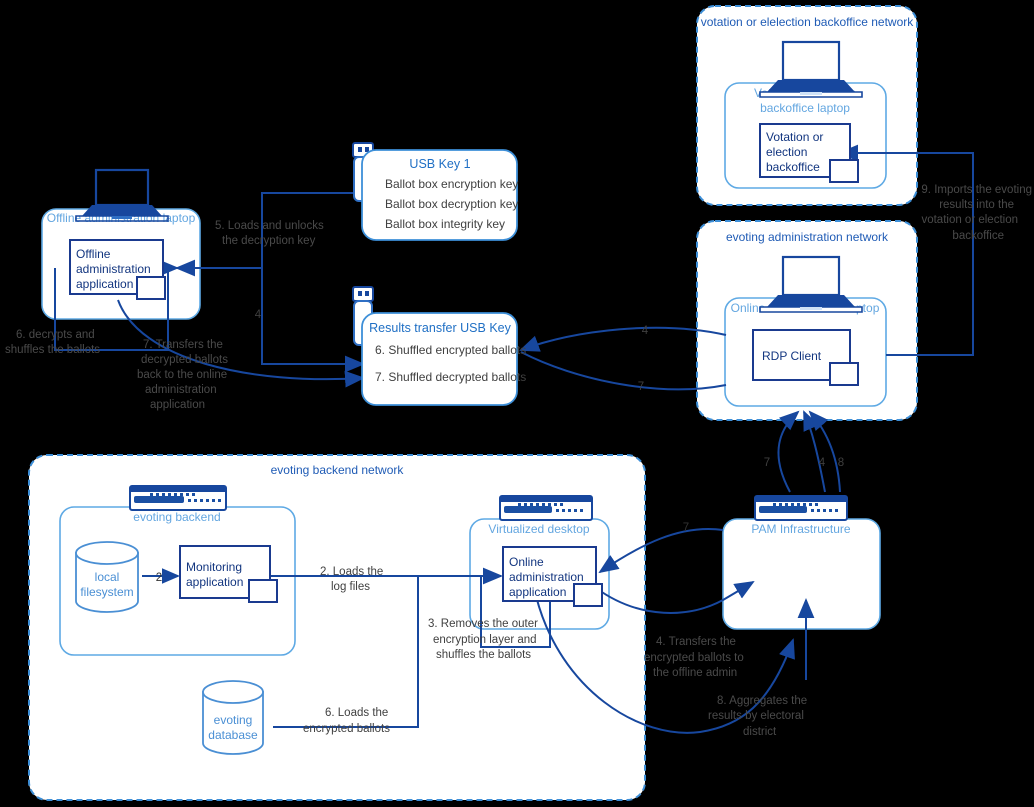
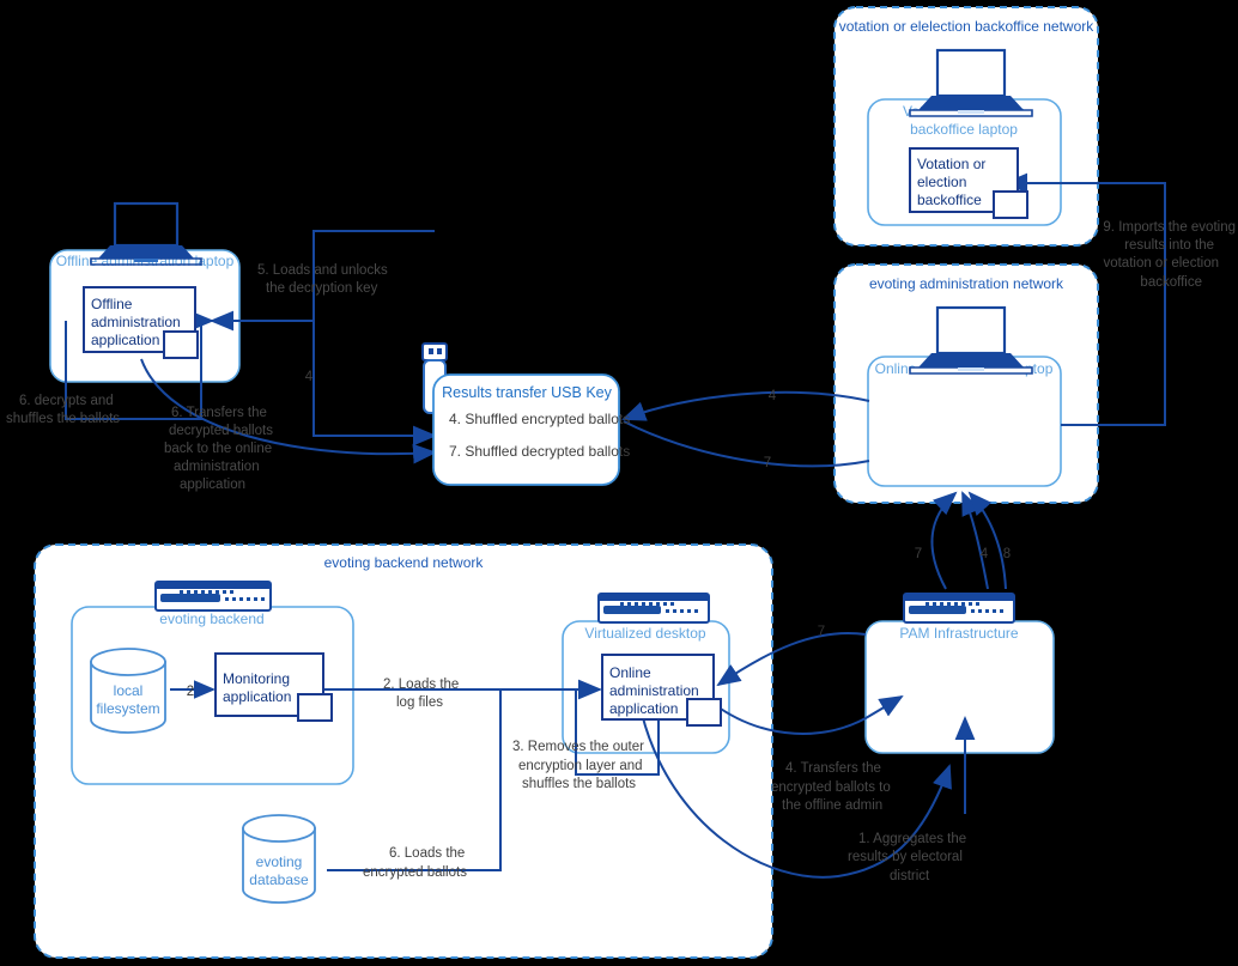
  votation or elelection backoffice network
  evoting administration network
  evoting backend network
  backoffice laptop
  Offline admiation lptop
  evoting backend
  Virtualized desktop
  PAM Infrastructure
  Votation or
  election
  backoffice
- RDP Client
  Offline
  administration
  application
  Monitoring
  application
  Online
  administration
  application
  local
  filesystem
  evoting
  database
- USB Key 1
- Ballot box encryption key
- Ballot box decryption key
- Ballot box integrity key
  Results transfer USB Key
- 6. Shuffled encrypted ballots
+ 4. Shuffled encrypted ballots
  7. Shuffled decrypted ballots
  9. Imports the evoting
  results into the
  votation or election
  backoffice
  5. Loads and unlocks
  the decryption key
  6. decrypts and
  shuffles the ballots
- 7. Transfers the
+ 6. Transfers the
  decrypted ballots
  back to the online
  administration
  application
  2. Loads the
  log files
  3. Removes the outer
  encryption layer and
  shuffles the ballots
  6. Loads the
  encrypted ballots
  4. Transfers the
  encrypted ballots to
  the offline admin
- 8. Aggregates the
+ 1. Aggregates the
  results by electoral
  district
  4
  4
  7
  7
  4
  8
  7
  2
